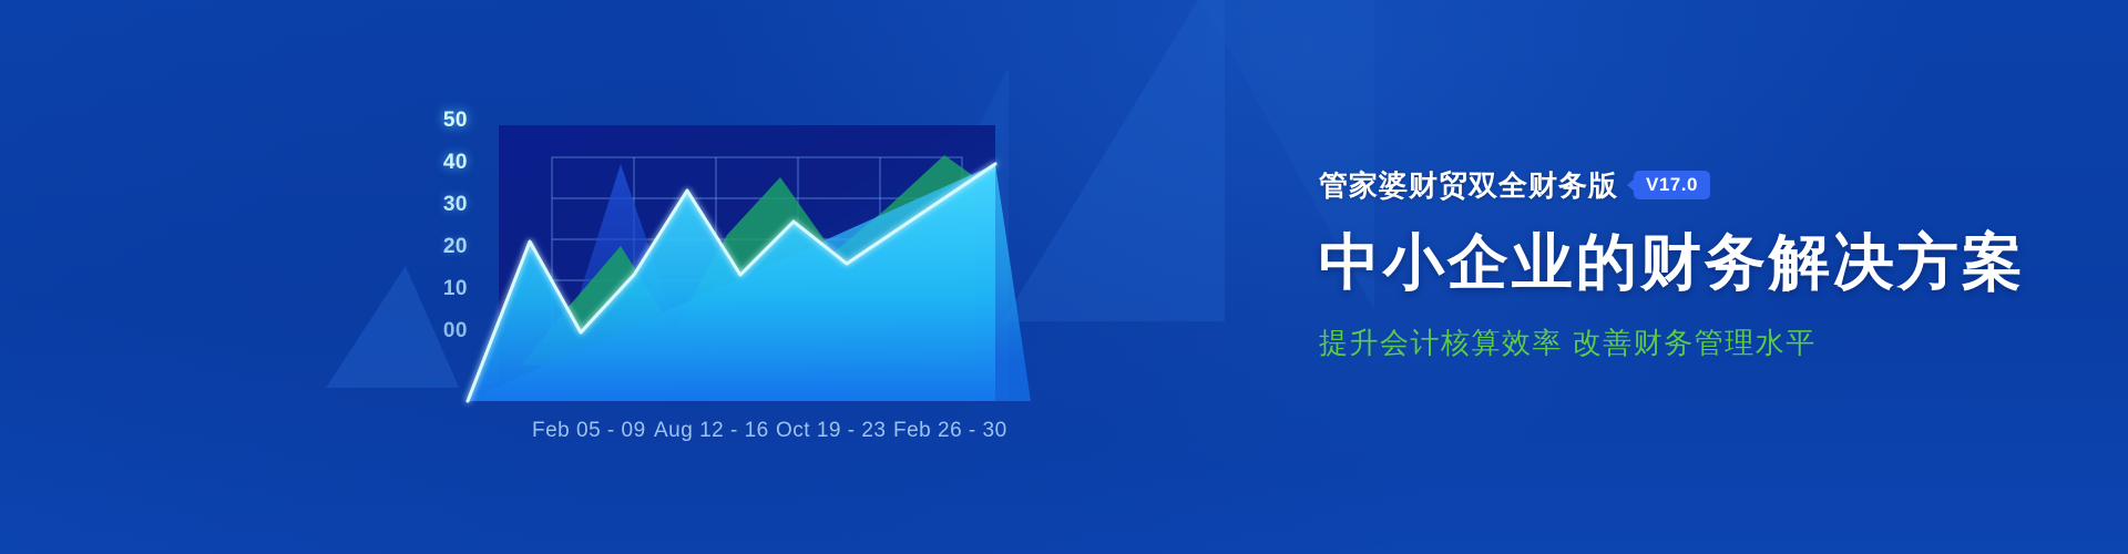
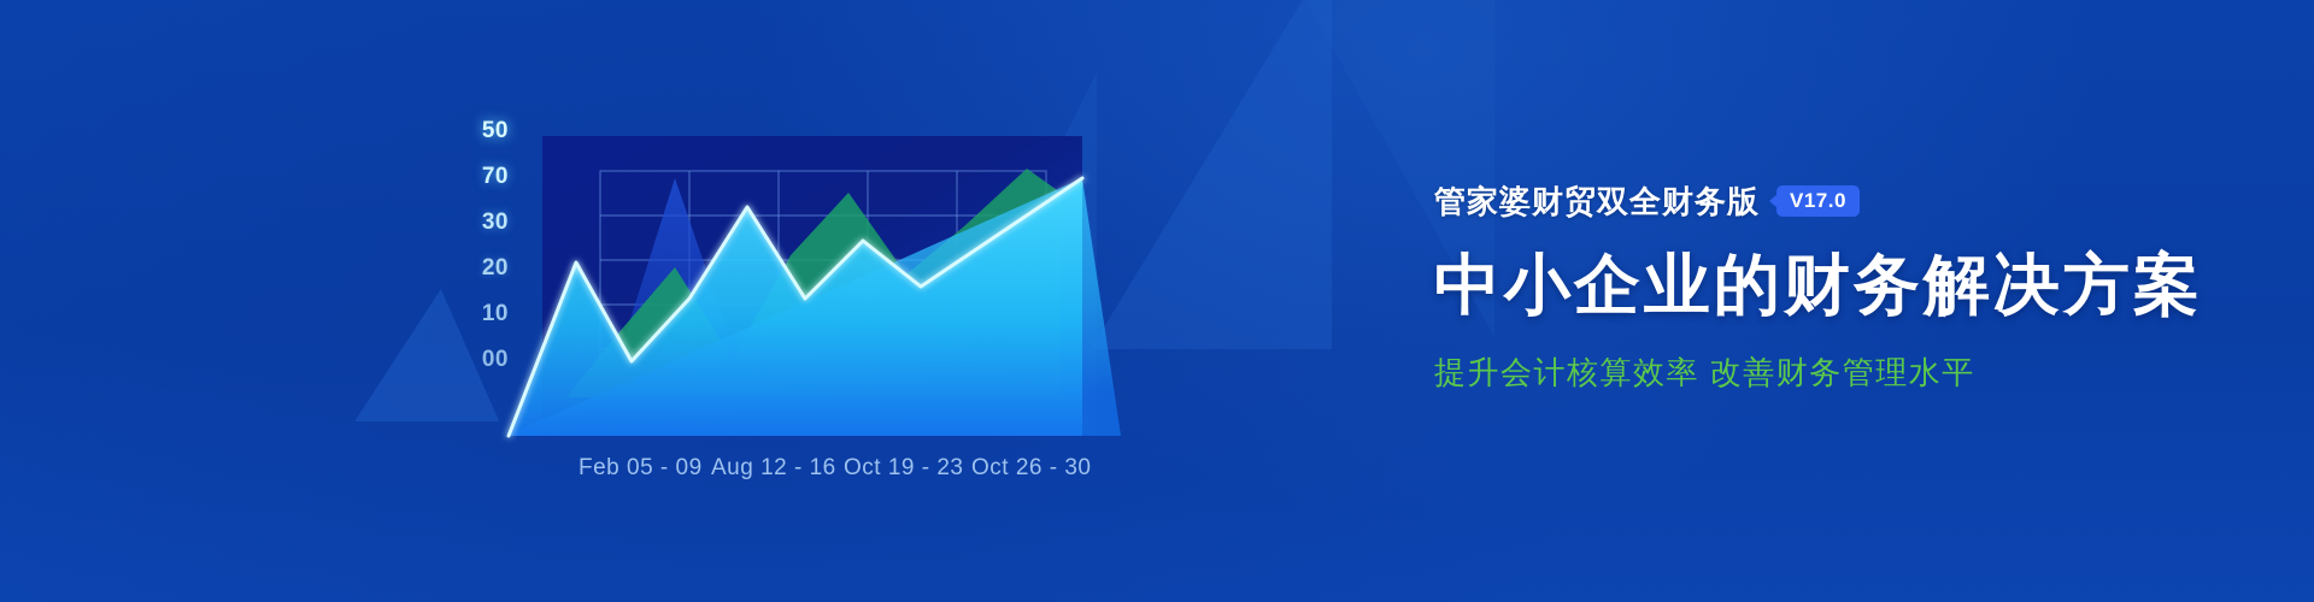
  50
- 40
+ 70
  30
  20
  10
  00
  Feb 05 - 09
  Aug 12 - 16
  Oct 19 - 23
- Feb 26 - 30
+ Oct 26 - 30
  管家婆财贸双全财务版
  V17.0
  中小企业的财务解决方案
  提升会计核算效率 改善财务管理水平
